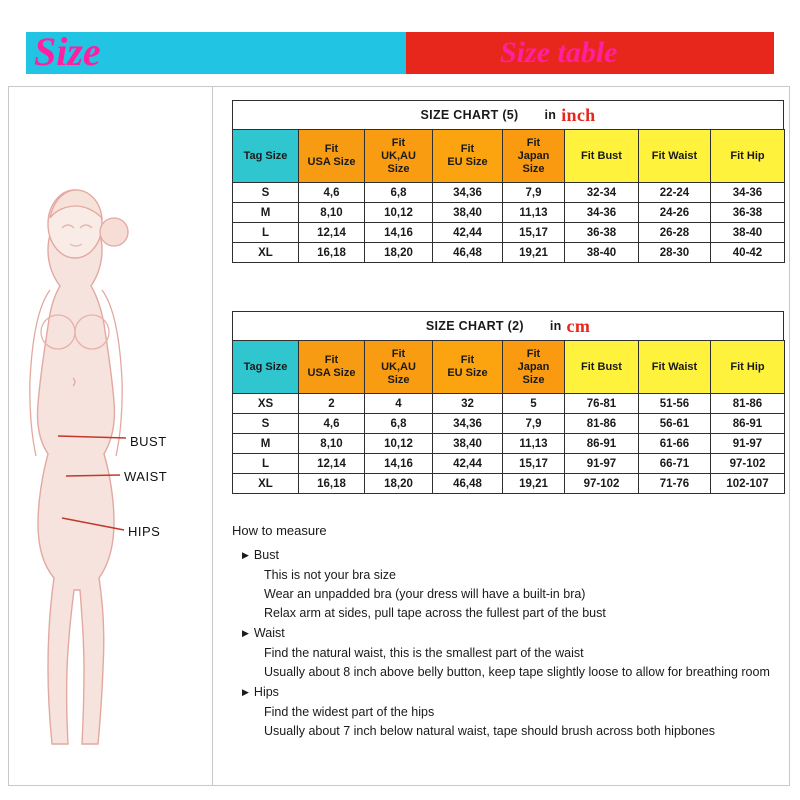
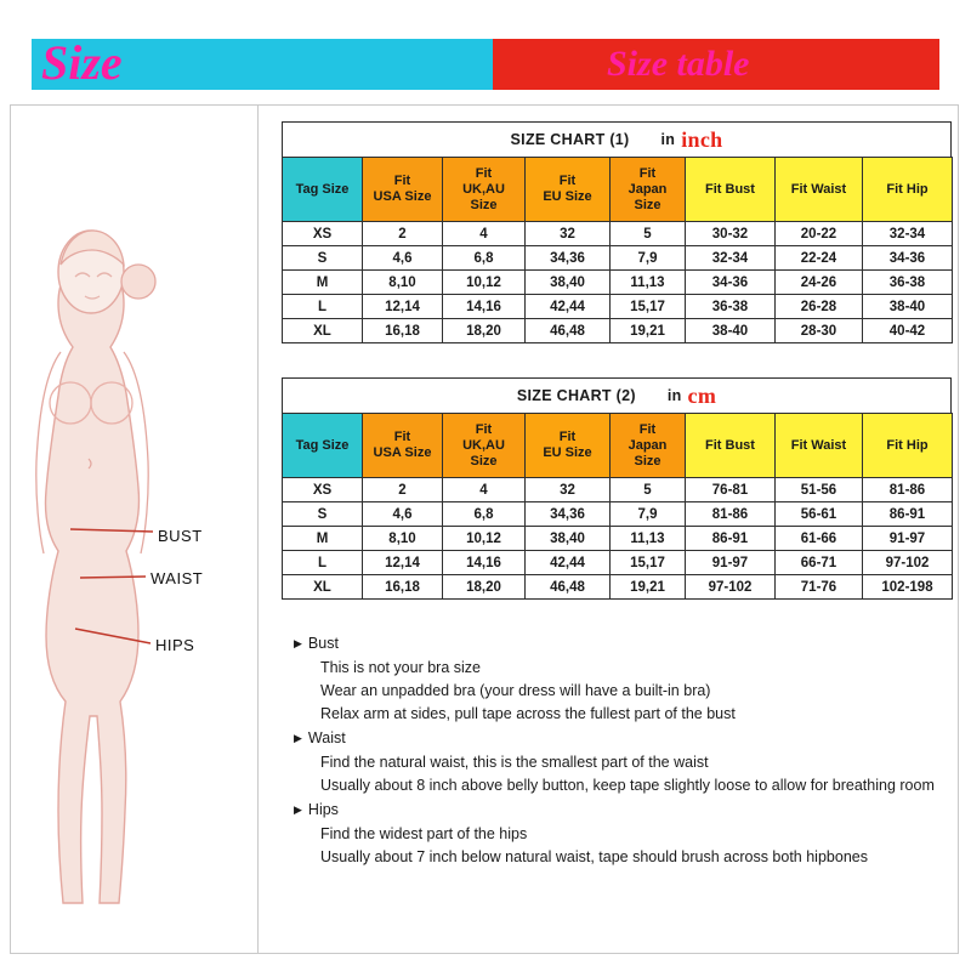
  Size
  Size table
  BUST
  WAIST
  HIPS
- SIZE CHART (5)
+ SIZE CHART (1)
  in
  inch
  Tag Size	FitUSA Size	FitUK,AUSize	FitEU Size	FitJapanSize	Fit Bust	Fit Waist	Fit Hip
+ XS	2	4	32	5	30-32	20-22	32-34
  S	4,6	6,8	34,36	7,9	32-34	22-24	34-36
  M	8,10	10,12	38,40	11,13	34-36	24-26	36-38
  L	12,14	14,16	42,44	15,17	36-38	26-28	38-40
  XL	16,18	18,20	46,48	19,21	38-40	28-30	40-42
  SIZE CHART (2)
  in
  cm
  Tag Size	FitUSA Size	FitUK,AUSize	FitEU Size	FitJapanSize	Fit Bust	Fit Waist	Fit Hip
  XS	2	4	32	5	76-81	51-56	81-86
  S	4,6	6,8	34,36	7,9	81-86	56-61	86-91
  M	8,10	10,12	38,40	11,13	86-91	61-66	91-97
  L	12,14	14,16	42,44	15,17	91-97	66-71	97-102
- XL	16,18	18,20	46,48	19,21	97-102	71-76	102-107
+ XL	16,18	18,20	46,48	19,21	97-102	71-76	102-198
- How to measure
  ▶ Bust
  This is not your bra size
  Wear an unpadded bra (your dress will have a built-in bra)
  Relax arm at sides, pull tape across the fullest part of the bust
  ▶ Waist
  Find the natural waist, this is the smallest part of the waist
  Usually about 8 inch above belly button, keep tape slightly loose to allow for breathing room
  ▶ Hips
  Find the widest part of the hips
  Usually about 7 inch below natural waist, tape should brush across both hipbones
